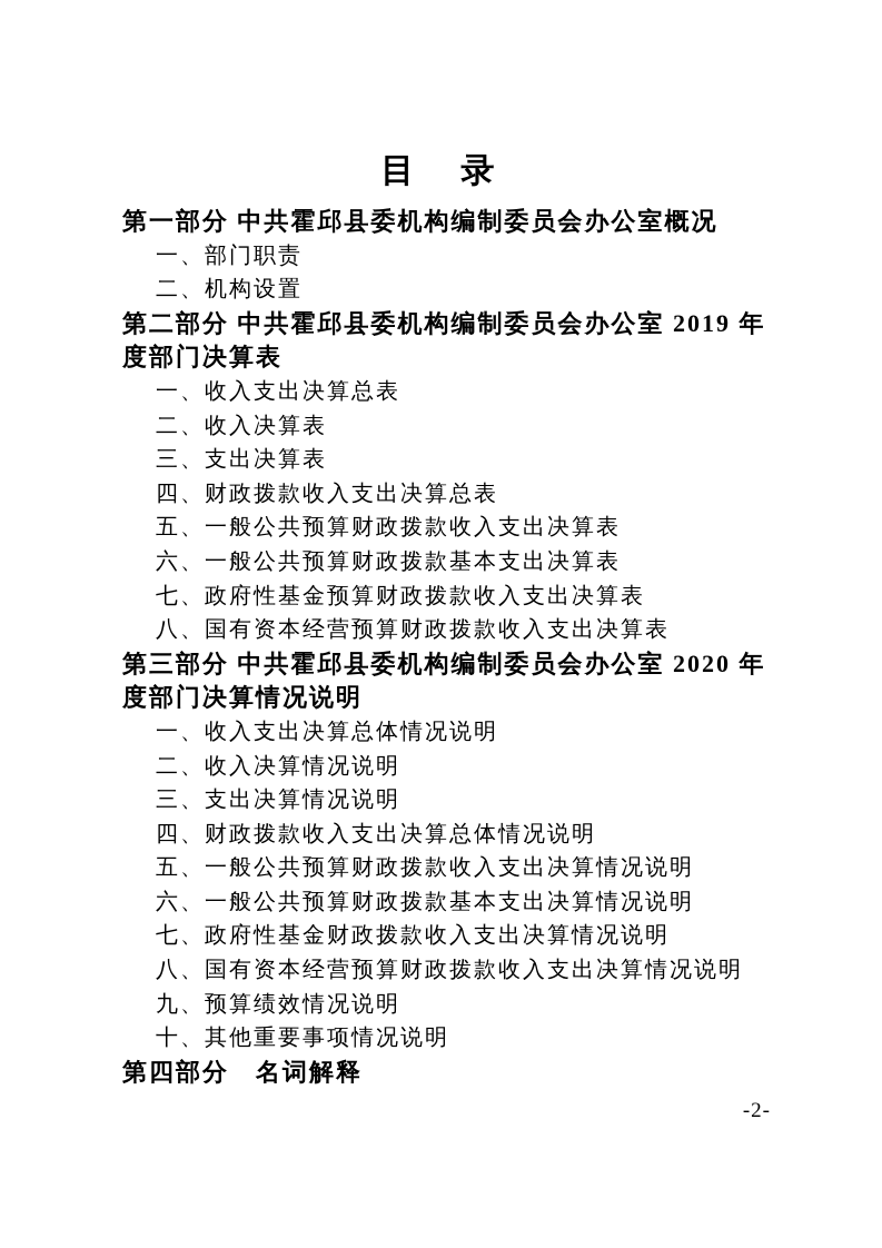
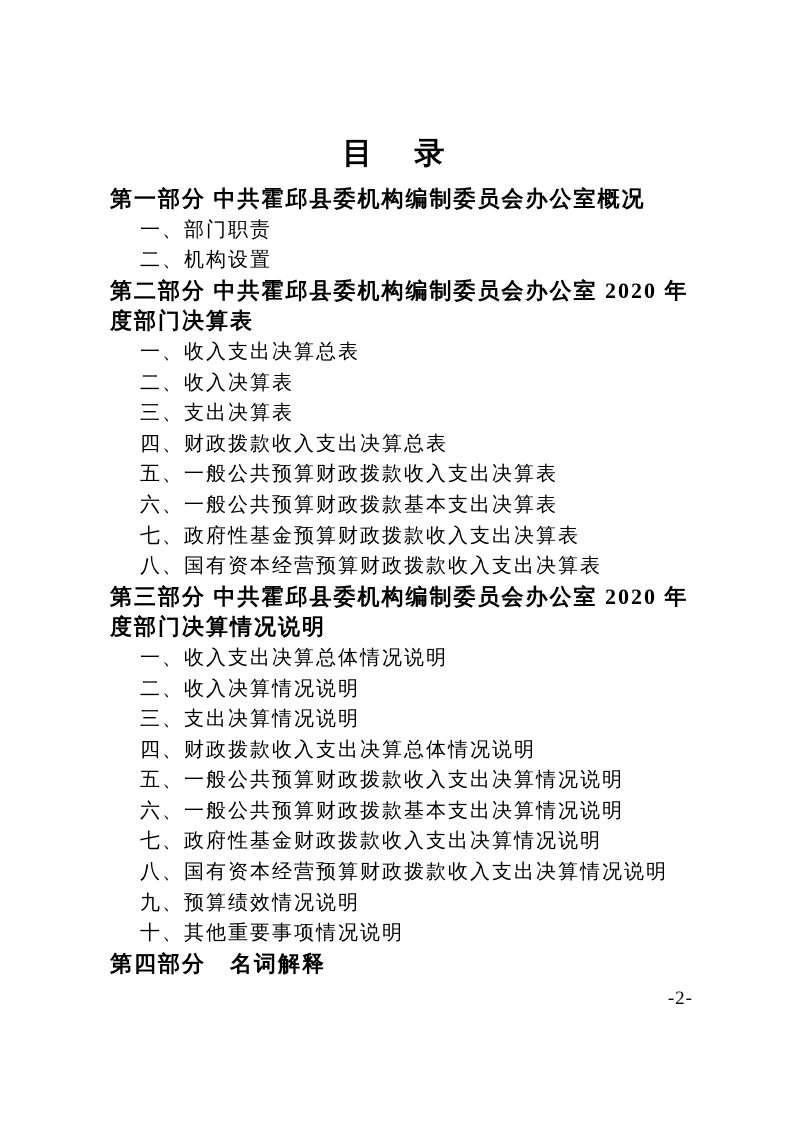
  目 录
  第一部分 中共霍邱县委机构编制委员会办公室概况
  一、部门职责
  二、机构设置
- 第二部分 中共霍邱县委机构编制委员会办公室 2019 年度部门决算表
+ 第二部分 中共霍邱县委机构编制委员会办公室 2020 年度部门决算表
  一、收入支出决算总表
  二、收入决算表
  三、支出决算表
  四、财政拨款收入支出决算总表
  五、一般公共预算财政拨款收入支出决算表
  六、一般公共预算财政拨款基本支出决算表
  七、政府性基金预算财政拨款收入支出决算表
  八、国有资本经营预算财政拨款收入支出决算表
  第三部分 中共霍邱县委机构编制委员会办公室 2020 年度部门决算情况说明
  一、收入支出决算总体情况说明
  二、收入决算情况说明
  三、支出决算情况说明
  四、财政拨款收入支出决算总体情况说明
  五、一般公共预算财政拨款收入支出决算情况说明
  六、一般公共预算财政拨款基本支出决算情况说明
  七、政府性基金财政拨款收入支出决算情况说明
  八、国有资本经营预算财政拨款收入支出决算情况说明
  九、预算绩效情况说明
  十、其他重要事项情况说明
  第四部分 名词解释
  -2-
